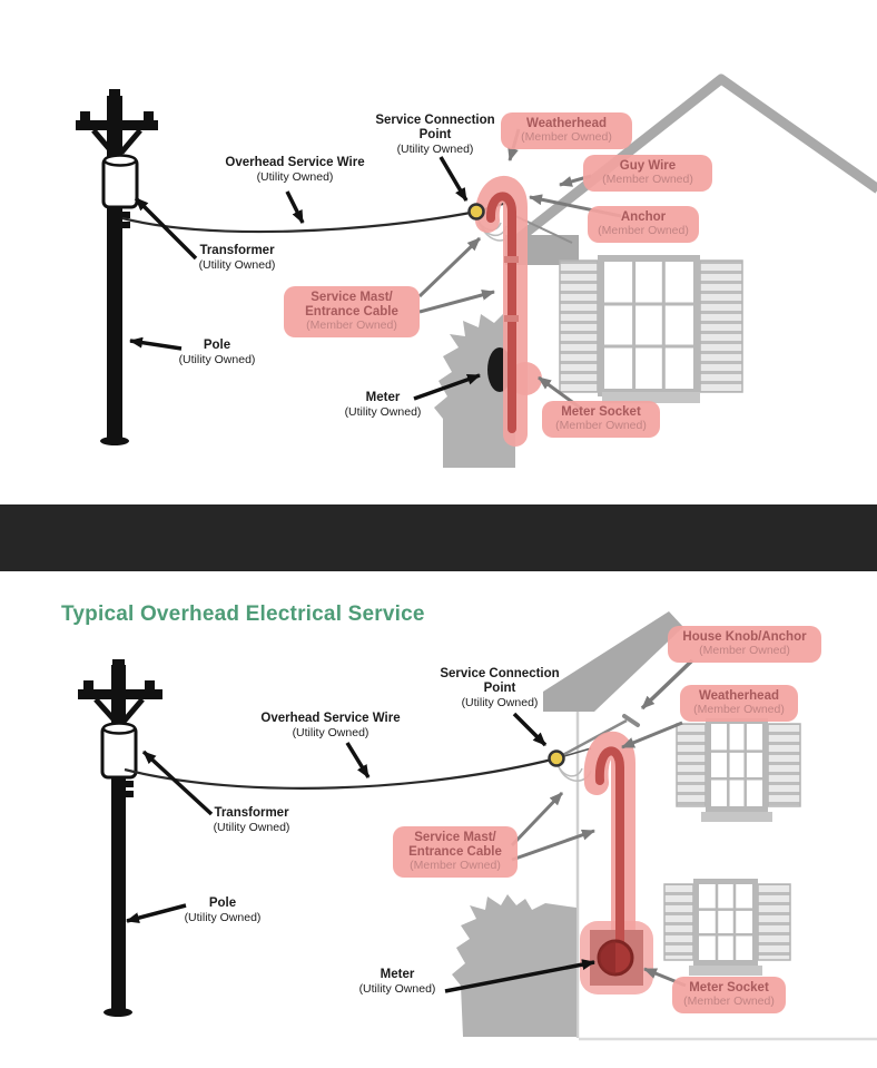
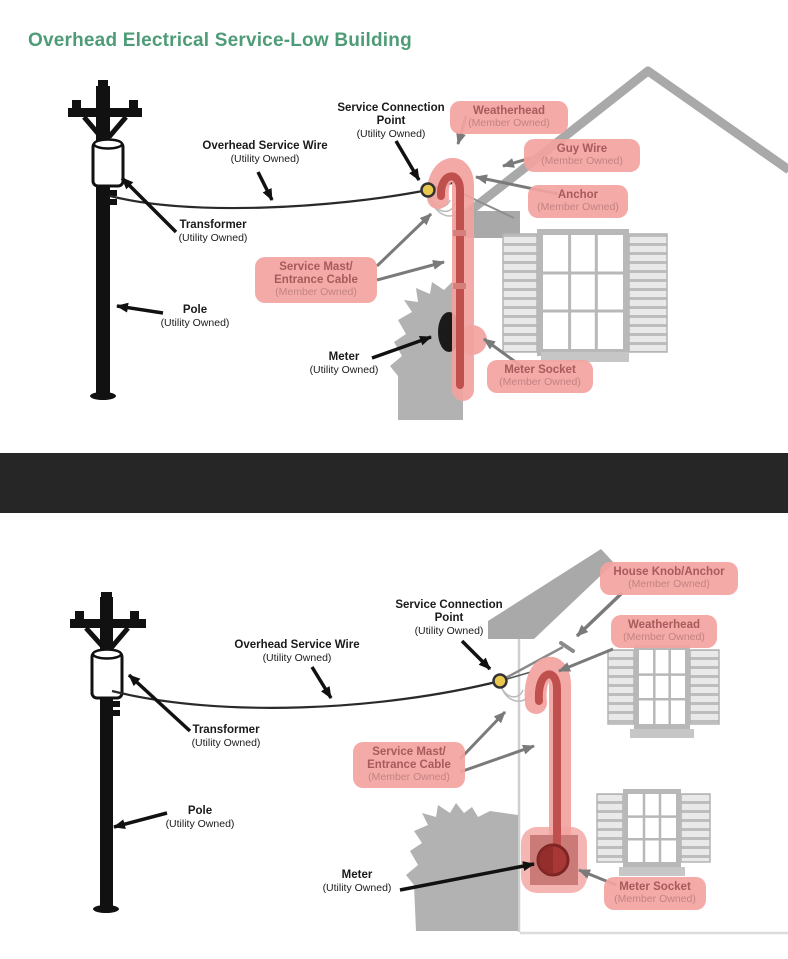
+ Overhead Electrical Service-Low Building
  Service Connection Point
  (Utility Owned)
  Overhead Service Wire
  (Utility Owned)
  Transformer
  (Utility Owned)
  Pole
  (Utility Owned)
  Meter
  (Utility Owned)
  Weatherhead
  (Member Owned)
  Guy Wire
  (Member Owned)
  Anchor
  (Member Owned)
  Service Mast/
  Entrance Cable
  (Member Owned)
  Meter Socket
  (Member Owned)
- Typical Overhead Electrical Service
  Service Connection Point
  (Utility Owned)
  Overhead Service Wire
  (Utility Owned)
  Transformer
  (Utility Owned)
  Pole
  (Utility Owned)
  Meter
  (Utility Owned)
  House Knob/Anchor
  (Member Owned)
  Weatherhead
  (Member Owned)
  Service Mast/
  Entrance Cable
  (Member Owned)
  Meter Socket
  (Member Owned)
